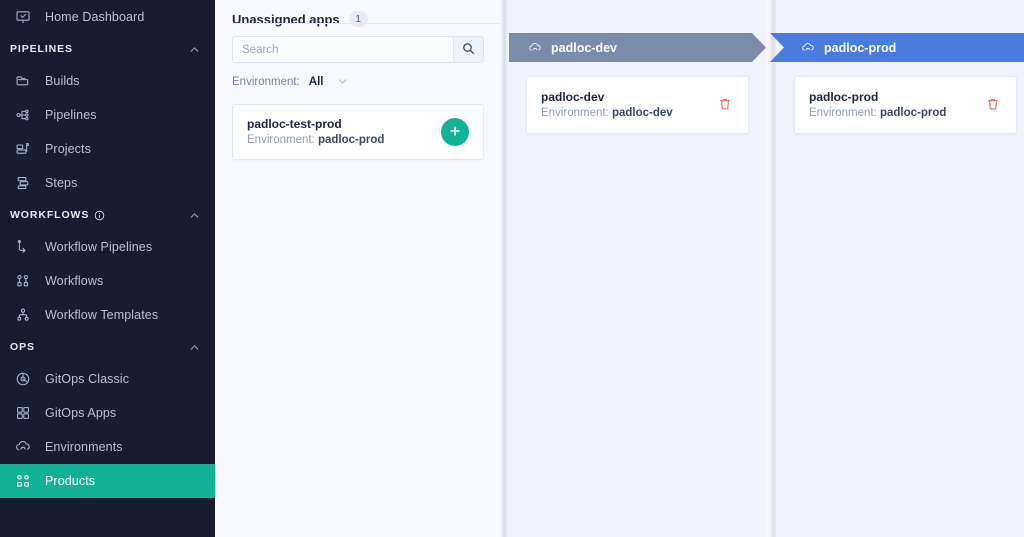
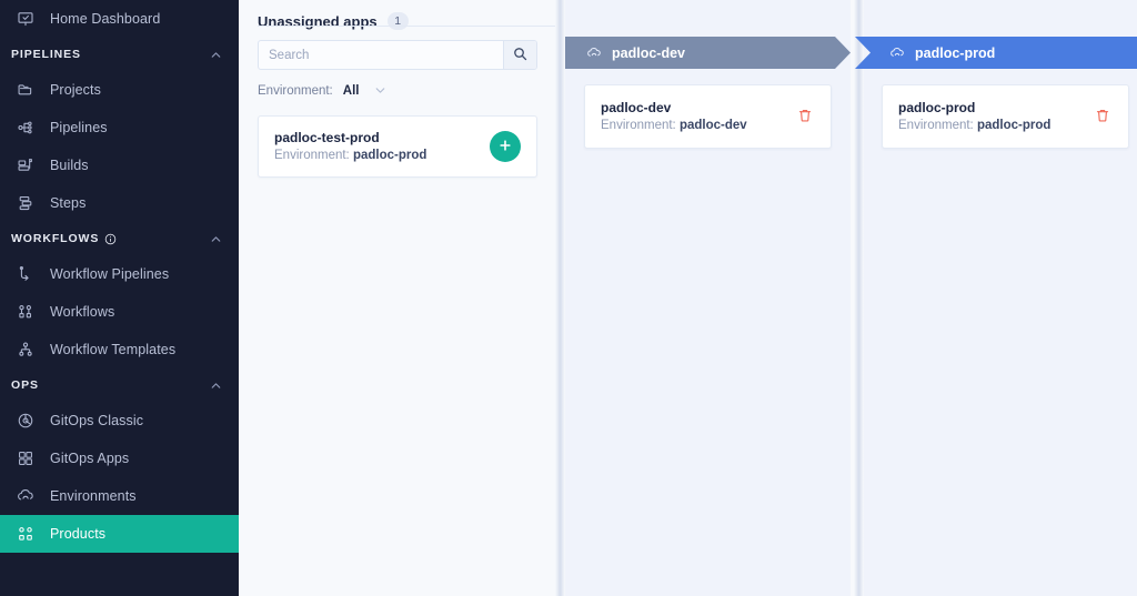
  Home Dashboard
  PIPELINES
- Builds
+ Projects
  Pipelines
- Projects
+ Builds
  Steps
  WORKFLOWS
  Workflow Pipelines
  Workflows
  Workflow Templates
  OPS
  GitOps Classic
  GitOps Apps
  Environments
  Products
  Unassigned apps
  1
  Search
  Environment:
  All
  padloc-test-prod
  Environment: padloc-prod
  padloc-dev
  padloc-dev
  Environment: padloc-dev
  padloc-prod
  padloc-prod
  Environment: padloc-prod
